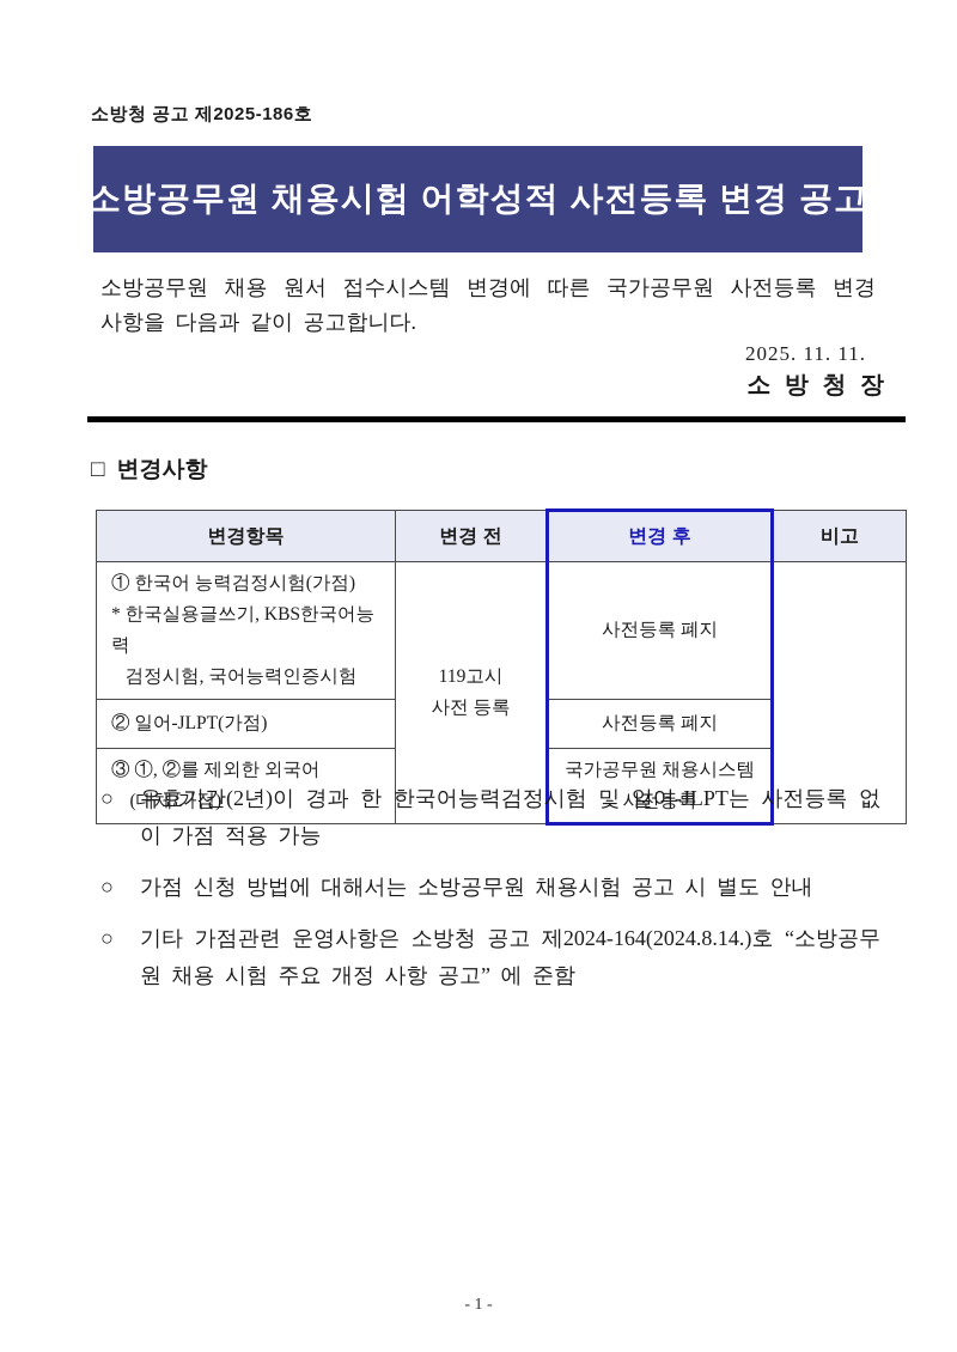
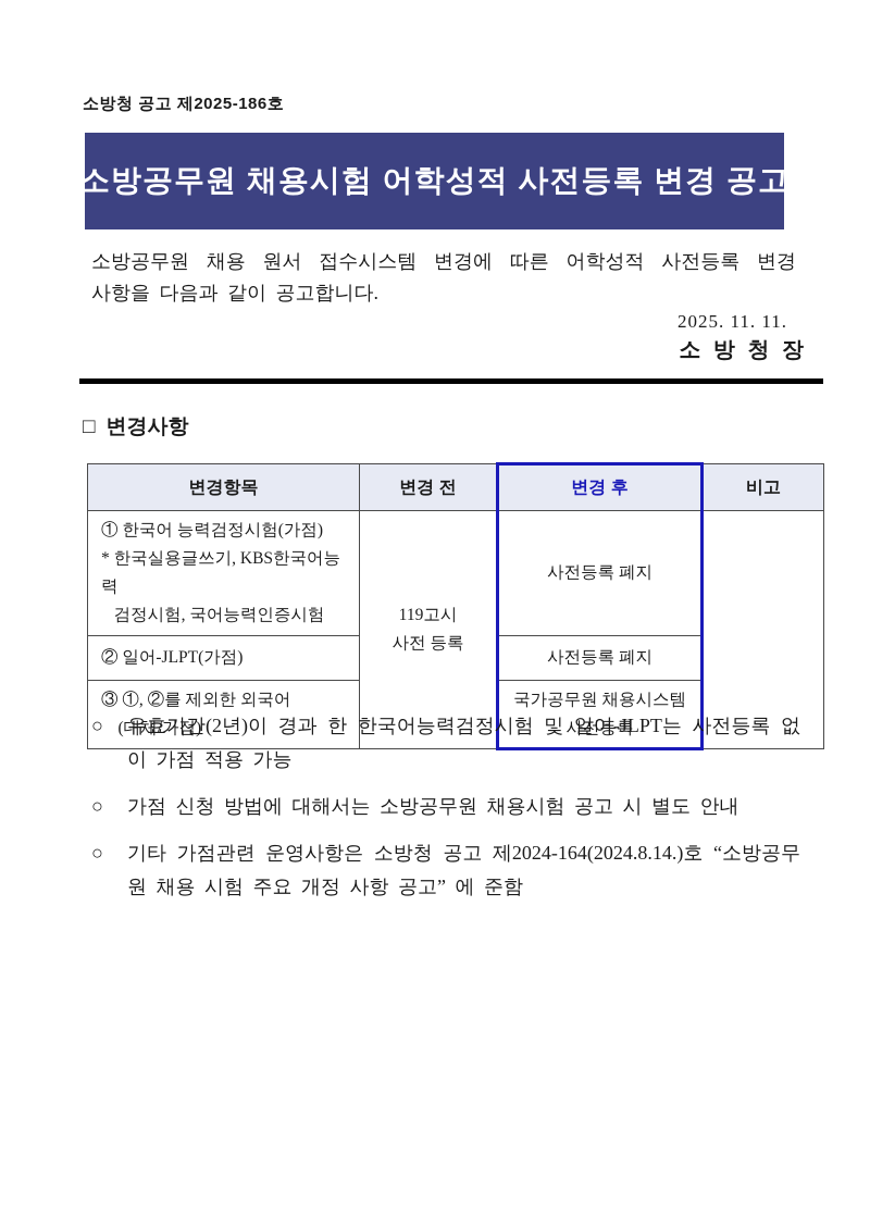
  소방청 공고 제2025-186호
  소방공무원 채용시험 어학성적 사전등록 변경 공고
- 소방공무원 채용 원서 접수시스템 변경에 따른 국가공무원 사전등록 변경
+ 소방공무원 채용 원서 접수시스템 변경에 따른 어학성적 사전등록 변경
  사항을 다음과 같이 공고합니다.
  2025. 11. 11.
  소 방 청 장
  □ 변경사항
  변경항목	변경 전	변경 후	비고
  ① 한국어 능력검정시험(가점) * 한국실용글쓰기, KBS한국어능력 검정시험, 국어능력인증시험	119고시 사전 등록	사전등록 폐지
  ② 일어-JLPT(가점)	사전등록 폐지
  ③ ①, ②를 제외한 외국어 (대체/가점)	국가공무원 채용시스템 사전등록
  ○
  유효기간(2년)이 경과 한 한국어능력검정시험 및 일어-JLPT는 사전등록 없이 가점 적용 가능
  ○
  가점 신청 방법에 대해서는 소방공무원 채용시험 공고 시 별도 안내
  ○
  기타 가점관련 운영사항은 소방청 공고 제2024-164(2024.8.14.)호 “소방공무원 채용 시험 주요 개정 사항 공고” 에 준함
- - 1 -
